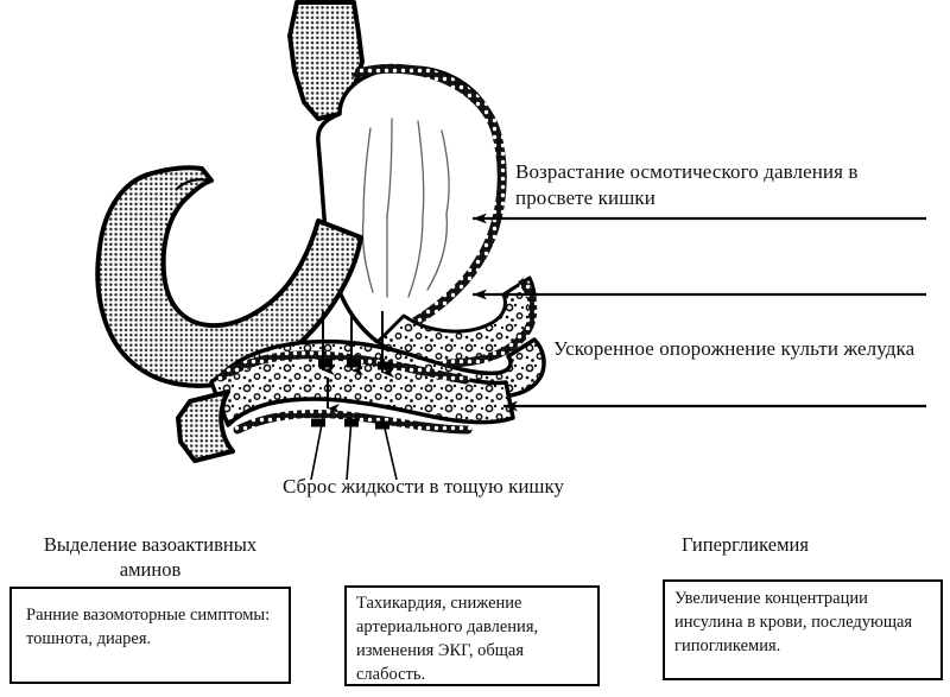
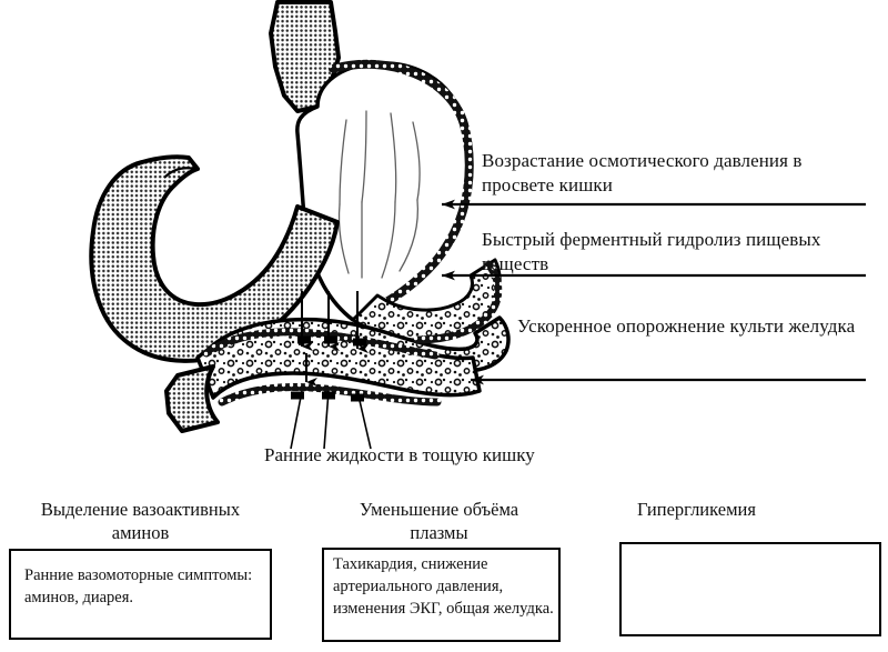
  Возрастание осмотического давления в просвете кишки
+ Быстрый ферментный гидролиз пищевых веществ
  Ускоренное опорожнение культи желудка
- Сброс жидкости в тощую кишку
+ Ранние жидкости в тощую кишку
  Выделение вазоактивных
  аминов
- Ранние вазомоторные симптомы: тошнота, диарея.
+ Ранние вазомоторные симптомы: аминов, диарея.
+ Уменьшение объёма
+ плазмы
- Тахикардия, снижение артериального давления, изменения ЭКГ, общая слабость.
+ Тахикардия, снижение артериального давления, изменения ЭКГ, общая желудка.
  Гипергликемия
- Увеличение концентрации инсулина в крови, последующая гипогликемия.
